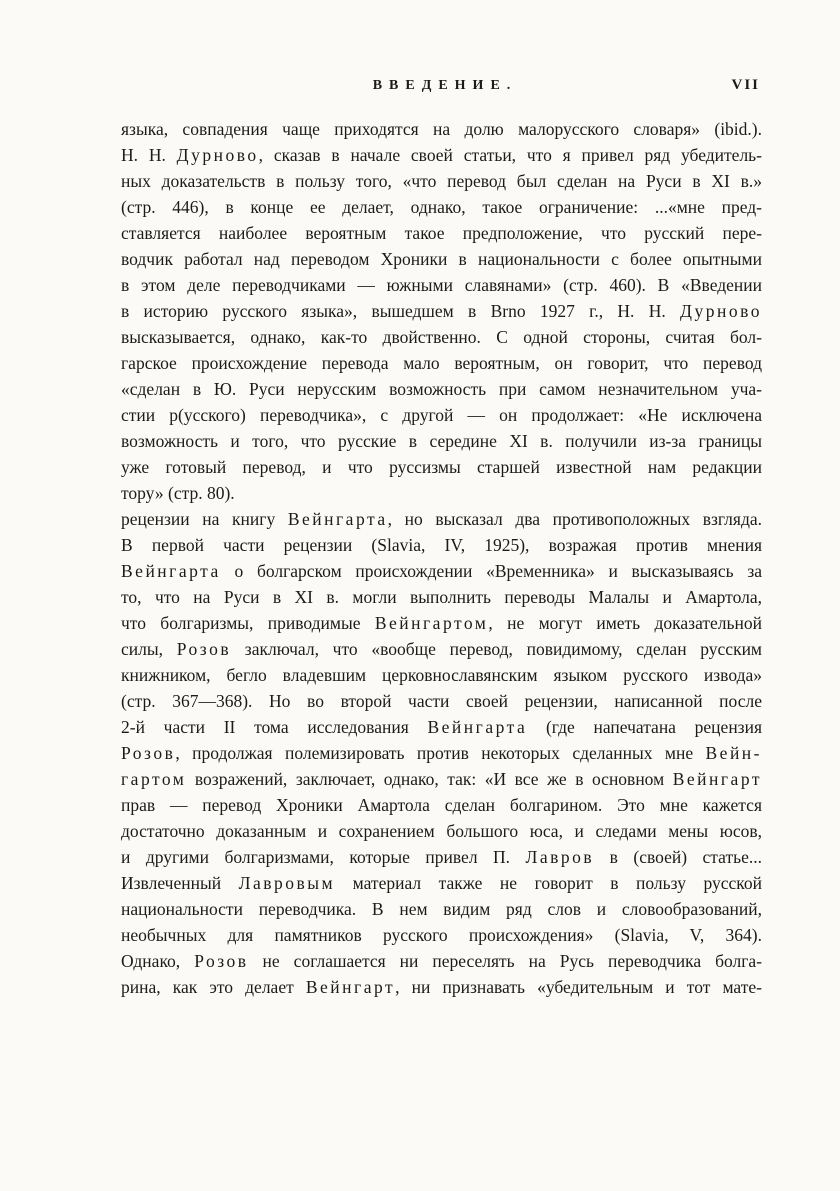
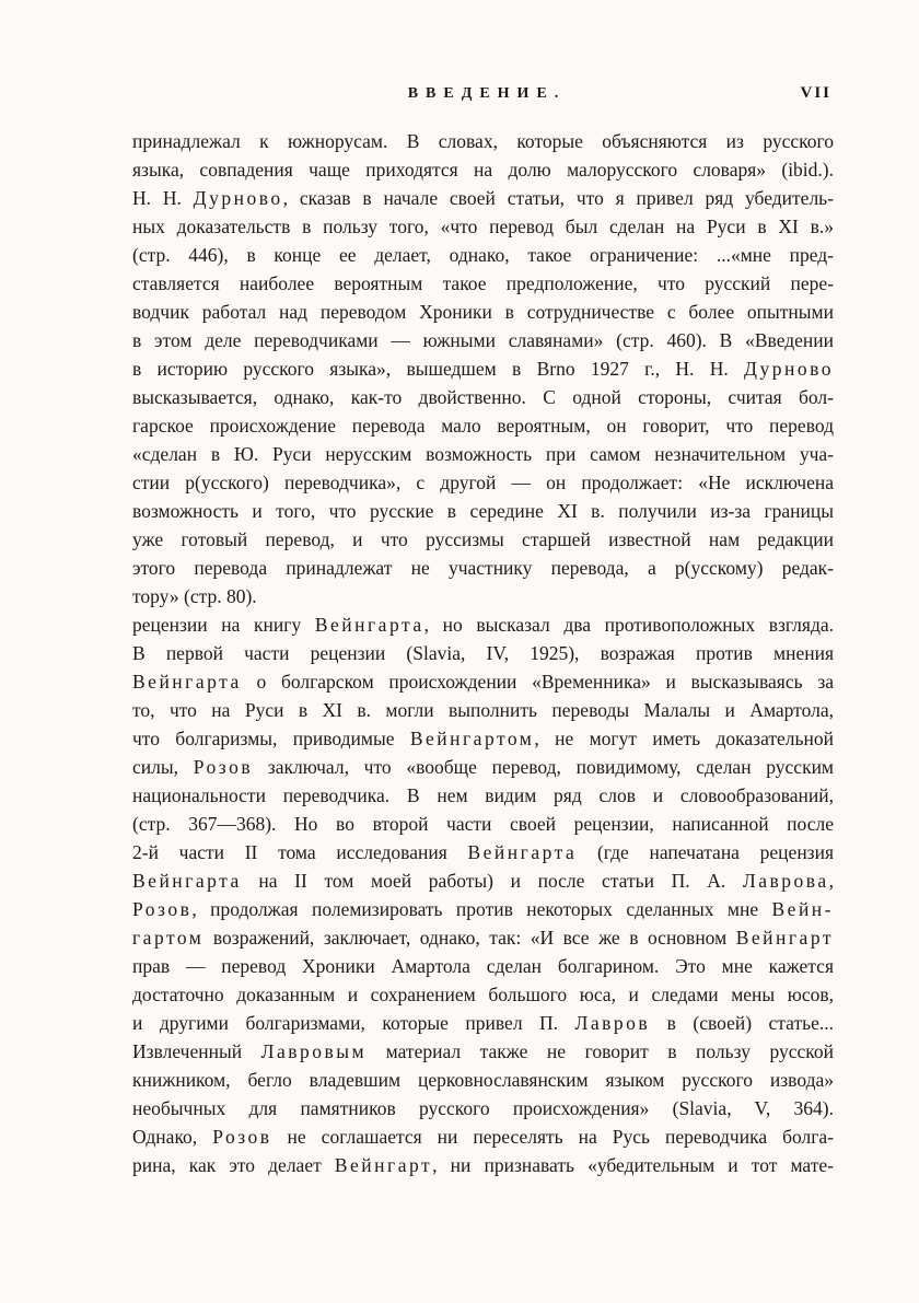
  ВВЕДЕНИЕ.
  VII
+ принадлежал к южнорусам. В словах, которые объясняются из русского
  языка, совпадения чаще приходятся на долю малорусского словаря» (ibid.).
  Н. Н. Дурново, сказав в начале своей статьи, что я привел ряд убедитель-
  ных доказательств в пользу того, «что перевод был сделан на Руси в XI в.»
  (стр. 446), в конце ее делает, однако, такое ограничение: ...«мне пред-
  ставляется наиболее вероятным такое предположение, что русский пере-
- водчик работал над переводом Хроники в национальности с более опытными
+ водчик работал над переводом Хроники в сотрудничестве с более опытными
  в этом деле переводчиками — южными славянами» (стр. 460). В «Введении
  в историю русского языка», вышедшем в Brno 1927 г., Н. Н. Дурново
  высказывается, однако, как-то двойственно. С одной стороны, считая бол-
  гарское происхождение перевода мало вероятным, он говорит, что перевод
  «сделан в Ю. Руси нерусским возможность при самом незначительном уча-
  стии р(усского) переводчика», с другой — он продолжает: «Не исключена
  возможность и того, что русские в середине XI в. получили из-за границы
  уже готовый перевод, и что руссизмы старшей известной нам редакции
+ этого перевода принадлежат не участнику перевода, а р(усскому) редак-
  тору» (стр. 80).
  рецензии на книгу Вейнгарта, но высказал два противоположных взгляда.
  В первой части рецензии (Slavia, IV, 1925), возражая против мнения
  Вейнгарта о болгарском происхождении «Временника» и высказываясь за
  то, что на Руси в XI в. могли выполнить переводы Малалы и Амартола,
  что болгаризмы, приводимые Вейнгартом, не могут иметь доказательной
  силы, Розов заключал, что «вообще перевод, повидимому, сделан русским
- книжником, бегло владевшим церковнославянским языком русского извода»
+ национальности переводчика. В нем видим ряд слов и словообразований,
  (стр. 367—368). Но во второй части своей рецензии, написанной после
  2-й части II тома исследования Вейнгарта (где напечатана рецензия
+ Вейнгарта на II том моей работы) и после статьи П. А. Лаврова,
  Розов, продолжая полемизировать против некоторых сделанных мне Вейн-
  гартом возражений, заключает, однако, так: «И все же в основном Вейнгарт
  прав — перевод Хроники Амартола сделан болгарином. Это мне кажется
  достаточно доказанным и сохранением большого юса, и следами мены юсов,
  и другими болгаризмами, которые привел П. Лавров в (своей) статье...
  Извлеченный Лавровым материал также не говорит в пользу русской
- национальности переводчика. В нем видим ряд слов и словообразований,
+ книжником, бегло владевшим церковнославянским языком русского извода»
  необычных для памятников русского происхождения» (Slavia, V, 364).
  Однако, Розов не соглашается ни переселять на Русь переводчика болга-
  рина, как это делает Вейнгарт, ни признавать «убедительным и тот мате-
